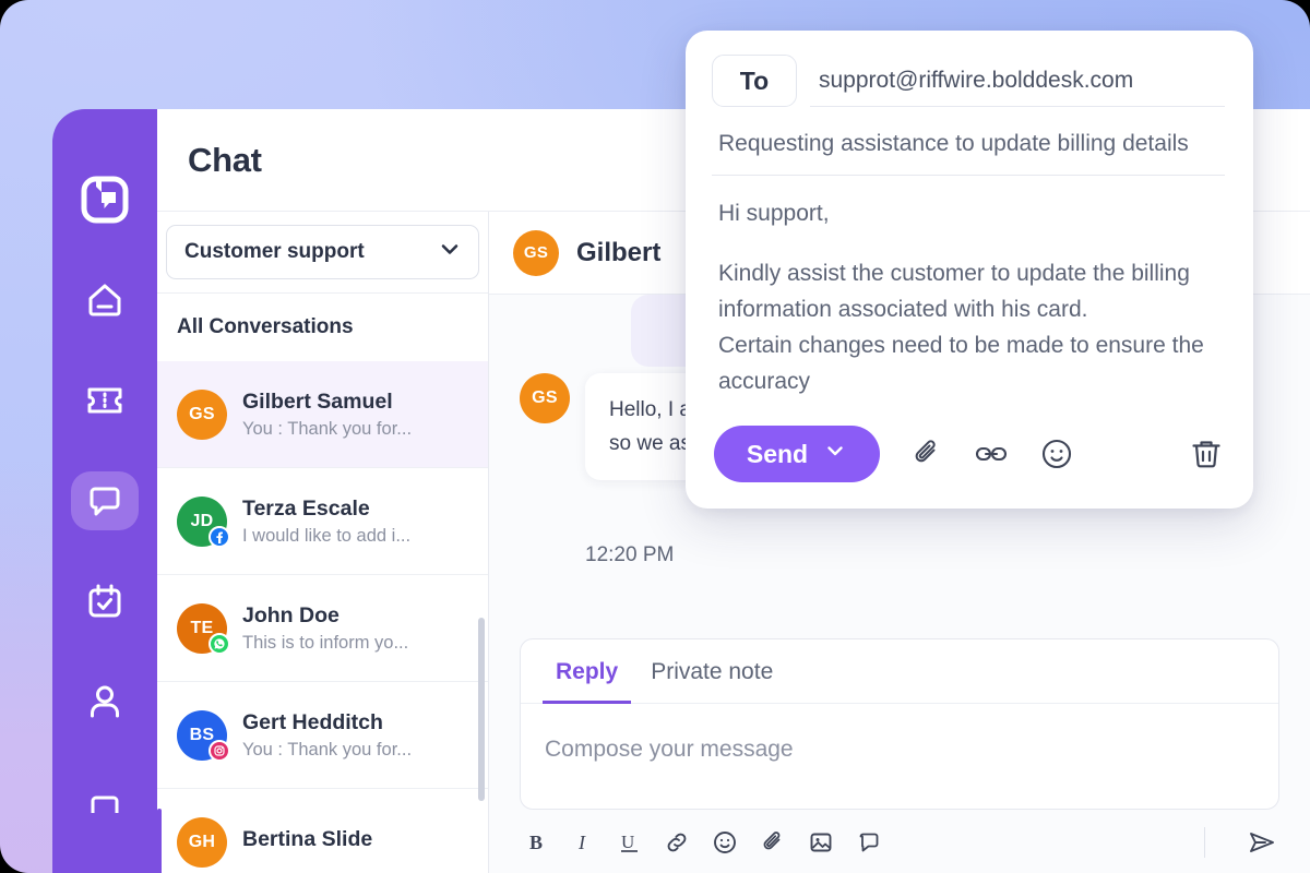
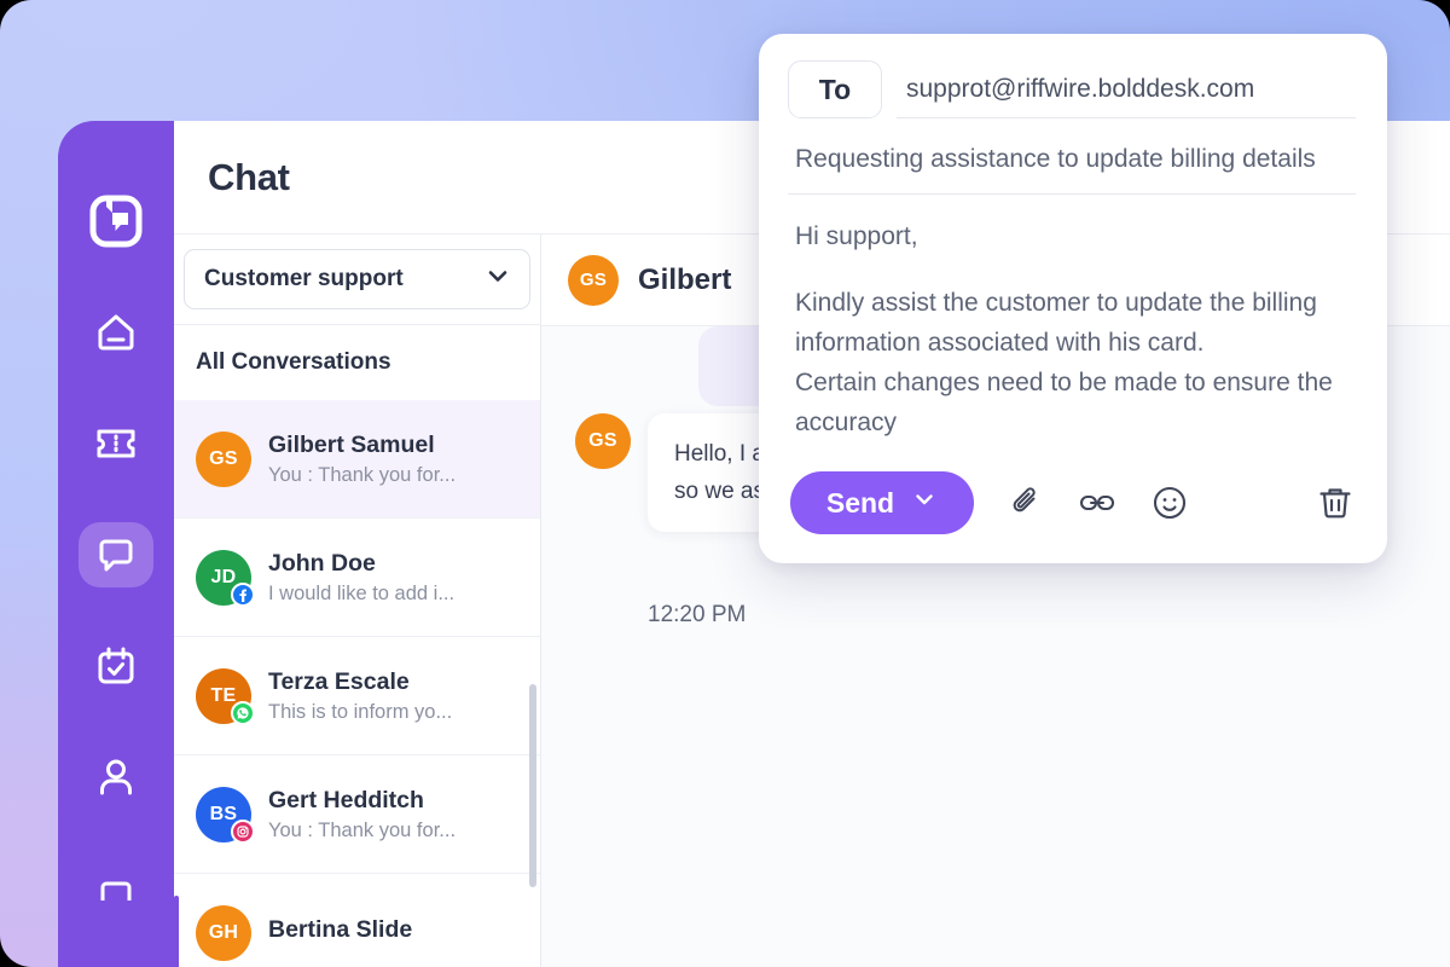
  Chat
  Customer support
  All Conversations
  GS
  Gilbert Samuel
  You : Thank you for...
  JD
- Terza Escale
+ John Doe
  I would like to add i...
  TE
- John Doe
+ Terza Escale
  This is to inform yo...
  BS
  Gert Hedditch
  You : Thank you for...
  GH
  Bertina Slide
  GS
  Gilbert
  GS
  12:20 PM
- Reply
- Private note
- Compose your message
- B
- I
- U
  To
  supprot@riffwire.bolddesk.com
  Requesting assistance to update billing details
  Hi support,
  Kindly assist the customer to update the billing information associated with his card.
  Certain changes need to be made to ensure the accuracy
  Send
